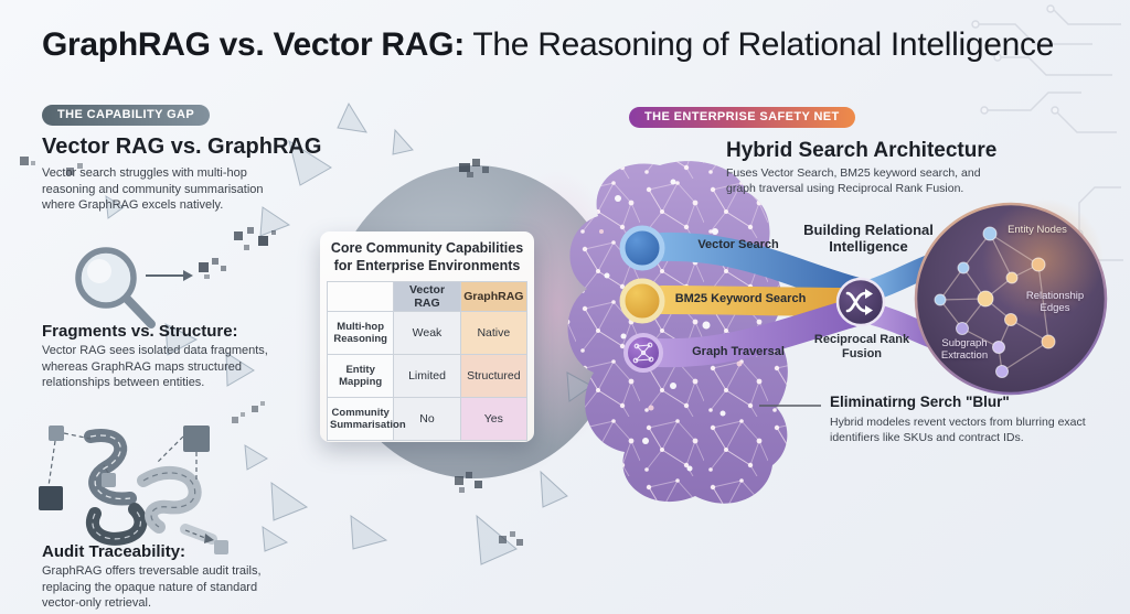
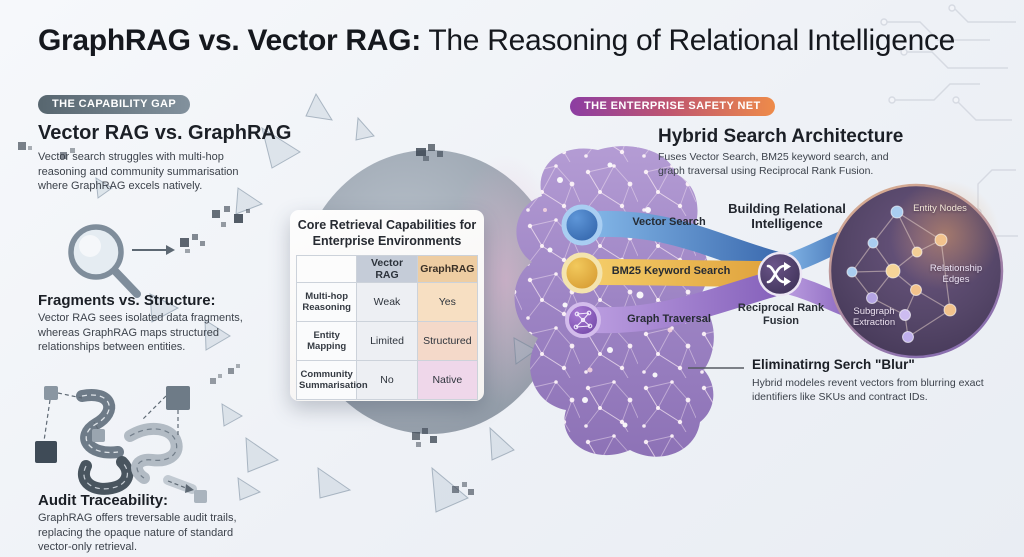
  GraphRAG vs. Vector RAG: The Reasoning of Relational Intelligence
  THE CAPABILITY GAP
  Vector RAG vs. GraphRAG
  Vector search struggles with multi-hop reasoning and community summarisation where GraphRAG excels natively.
  Fragments vs. Structure:
  Vector RAG sees isolated data fragments, whereas GraphRAG maps structured relationships between entities.
  Audit Traceability:
  GraphRAG offers treversable audit trails, replacing the opaque nature of standard vector-only retrieval.
- Core Community Capabilities for Enterprise Environments
+ Core Retrieval Capabilities for Enterprise Environments
  	Vector RAG	GraphRAG
- Multi-hop Reasoning	Weak	Native
+ Multi-hop Reasoning	Weak	Yes
  Entity Mapping	Limited	Structured
- Community Summarisation	No	Yes
+ Community Summarisation	No	Native
  THE ENTERPRISE SAFETY NET
  Hybrid Search Architecture
  Fuses Vector Search, BM25 keyword search, and graph traversal using Reciprocal Rank Fusion.
  Vector Search
  BM25 Keyword Search
  Graph Traversal
  Building Relational Intelligence
  Reciprocal Rank Fusion
  Entity Nodes
  Relationship Edges
  Subgraph Extraction
  Eliminatirng Serch "Blur"
  Hybrid modeles revent vectors from blurring exact identifiers like SKUs and contract IDs.
